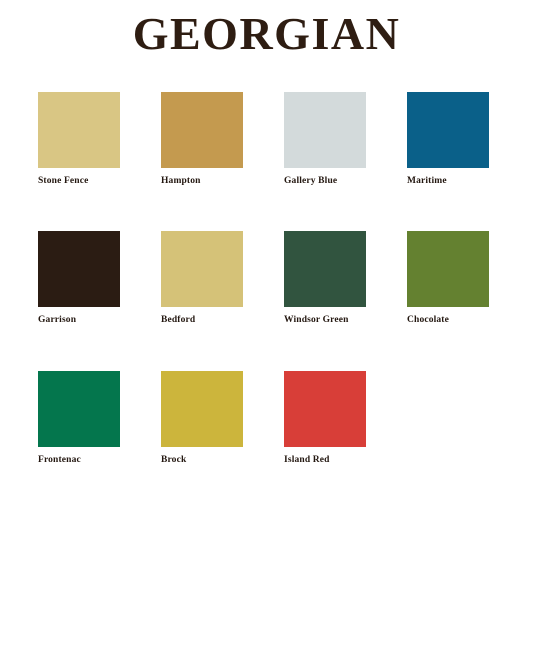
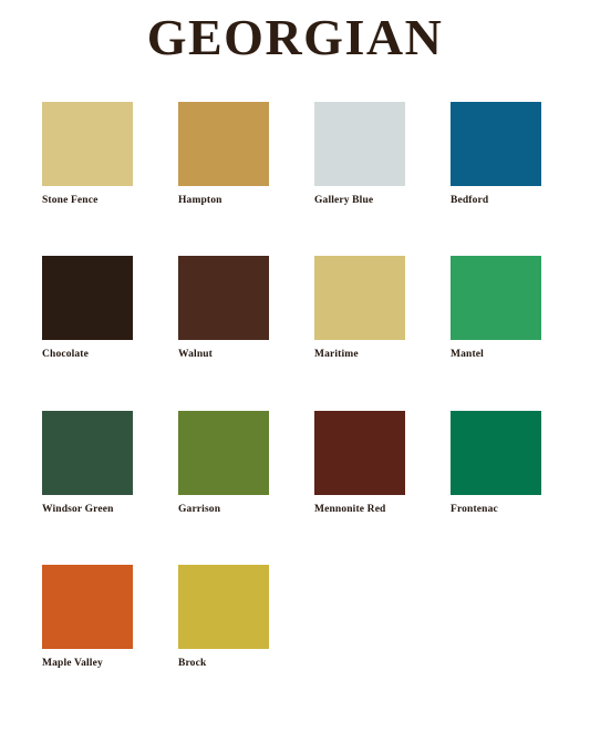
  GEORGIAN
  Stone Fence
  Hampton
  Gallery Blue
- Maritime
+ Bedford
- Garrison
+ Chocolate
+ Walnut
- Bedford
+ Maritime
+ Mantel
  Windsor Green
- Chocolate
+ Garrison
+ Mennonite Red
  Frontenac
+ Maple Valley
  Brock
- Island Red
